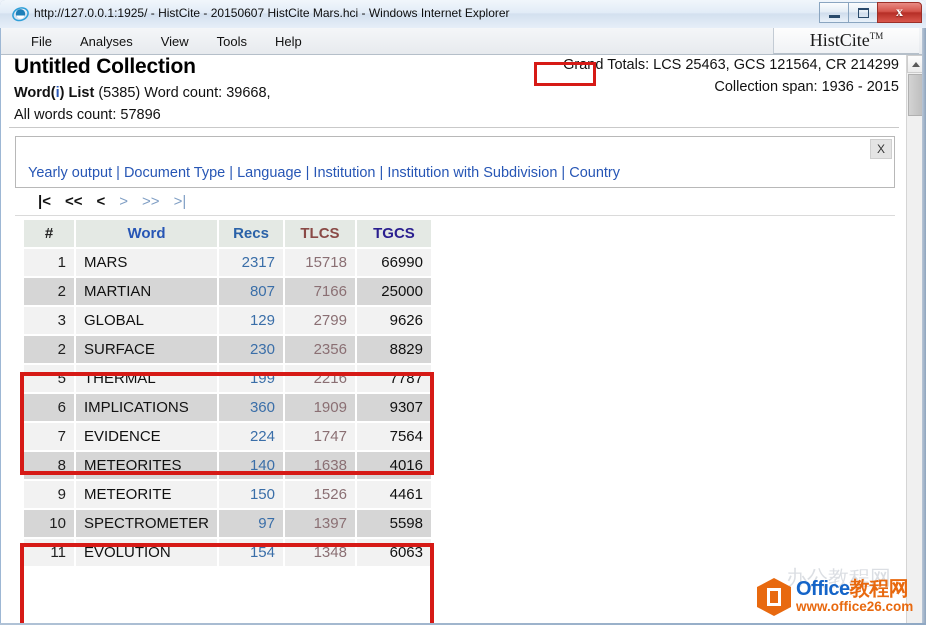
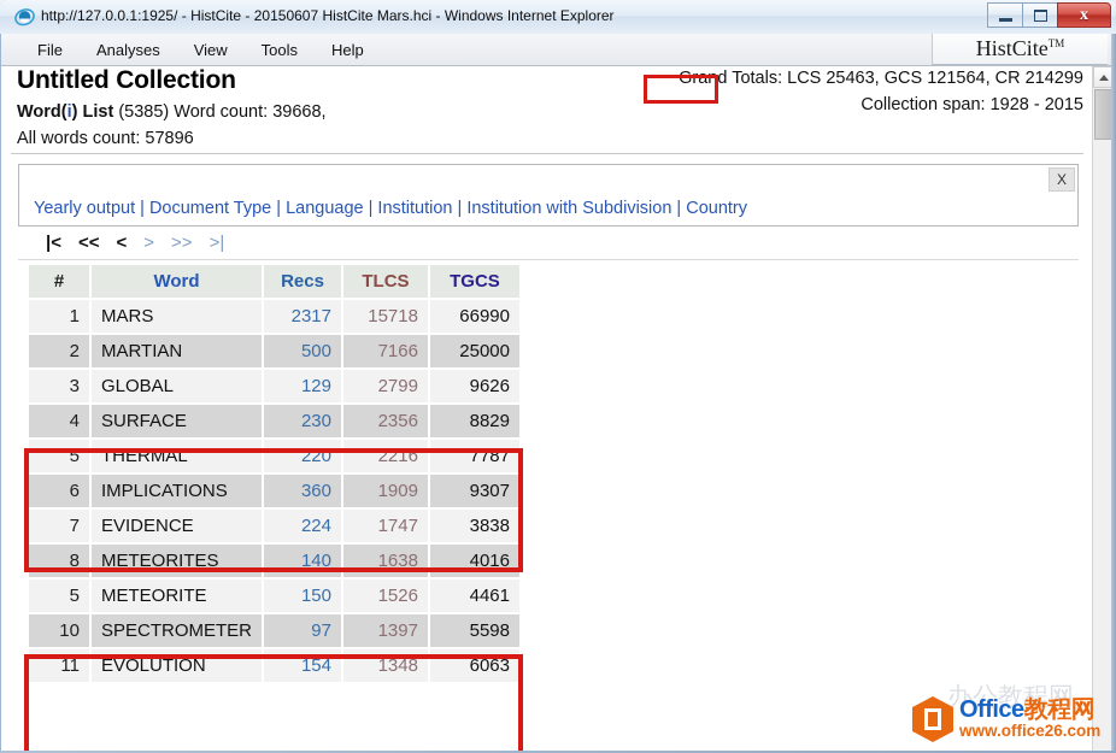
  http://127.0.0.1:1925/ - HistCite - 20150607 HistCite Mars.hci - Windows Internet Explorer
  x
  File
  Analyses
  View
  Tools
  Help
  HistCiteTM
  Untitled Collection
  Word(i) List (5385) Word count: 39668,
  All words count: 57896
  Grand Totals: LCS 25463, GCS 121564, CR 214299
- Collection span: 1936 - 2015
+ Collection span: 1928 - 2015
  Yearly output | Document Type | Language | Institution | Institution with Subdivision | Country
  X
  |<
  <<
  <
  >
  >>
  >|
  #	Word	Recs	TLCS	TGCS
  1	MARS	2317	15718	66990
- 2	MARTIAN	807	7166	25000
+ 2	MARTIAN	500	7166	25000
  3	GLOBAL	129	2799	9626
- 2	SURFACE	230	2356	8829
+ 4	SURFACE	230	2356	8829
- 5	THERMAL	199	2216	7787
+ 5	THERMAL	220	2216	7787
  6	IMPLICATIONS	360	1909	9307
- 7	EVIDENCE	224	1747	7564
+ 7	EVIDENCE	224	1747	3838
  8	METEORITES	140	1638	4016
- 9	METEORITE	150	1526	4461
+ 5	METEORITE	150	1526	4461
  10	SPECTROMETER	97	1397	5598
  11	EVOLUTION	154	1348	6063
  办公教程网
  Office教程网
  www.office26.com
